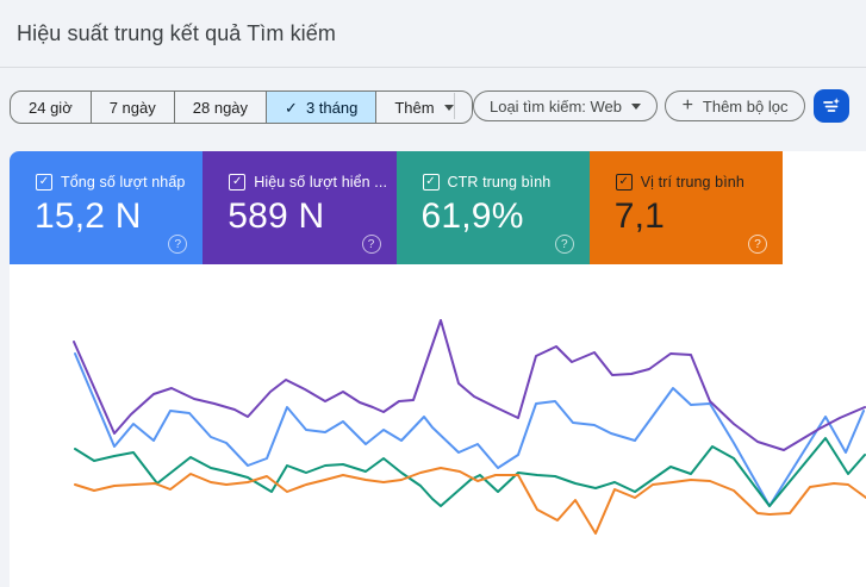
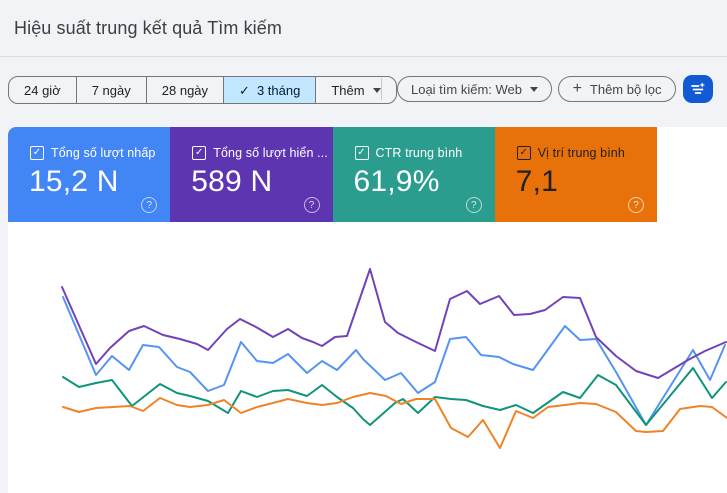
  Hiệu suất trung kết quả Tìm kiếm
  24 giờ
  7 ngày
  28 ngày
  ✓
  3 tháng
  Thêm
  Loại tìm kiếm: Web
  +
  Thêm bộ lọc
  ✓
  Tổng số lượt nhấp
  15,2 N
  ?
  ✓
- Hiệu số lượt hiển ...
+ Tổng số lượt hiển ...
  589 N
  ?
  ✓
  CTR trung bình
  61,9%
  ?
  ✓
  Vị trí trung bình
  7,1
  ?
